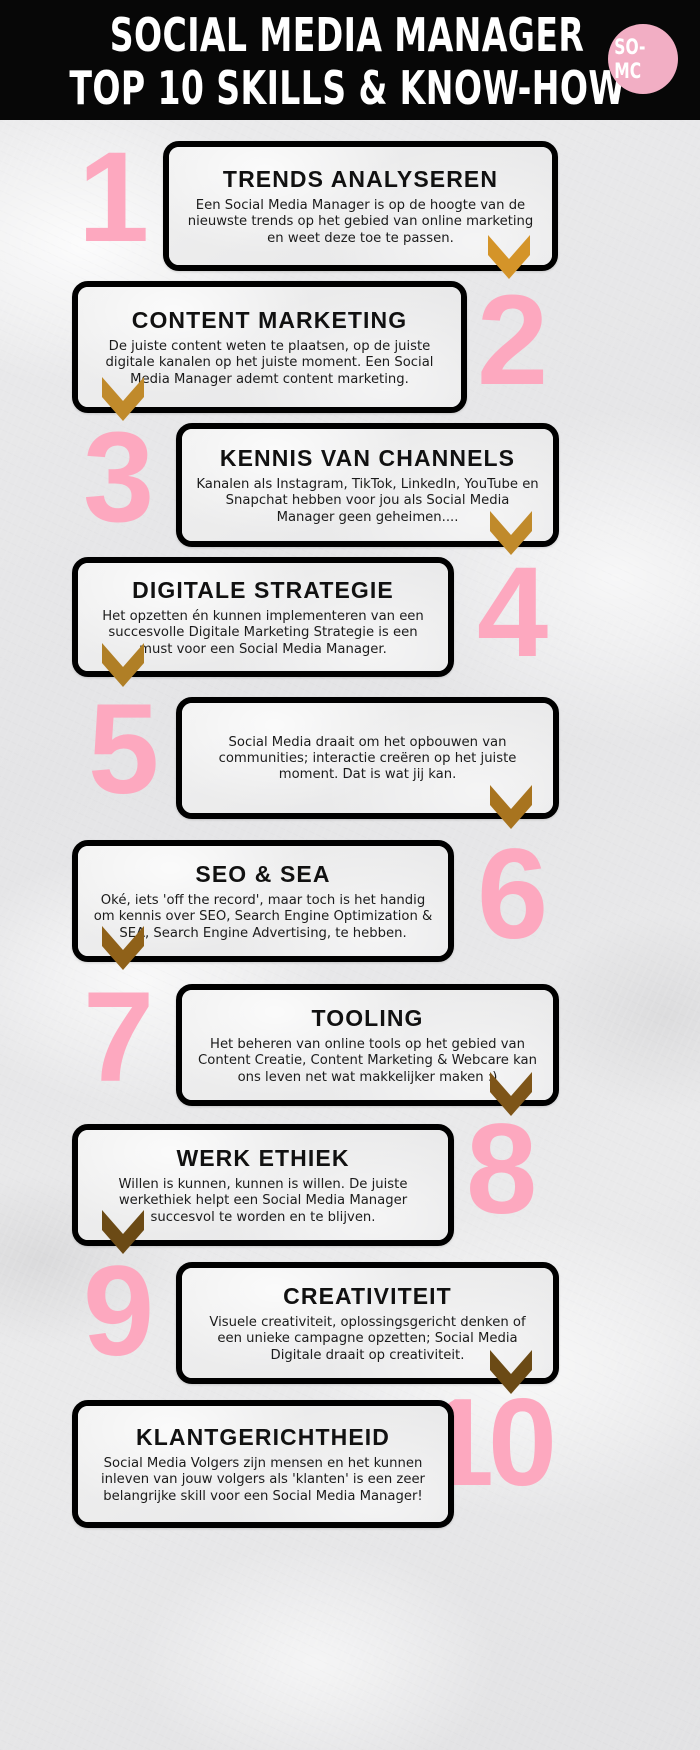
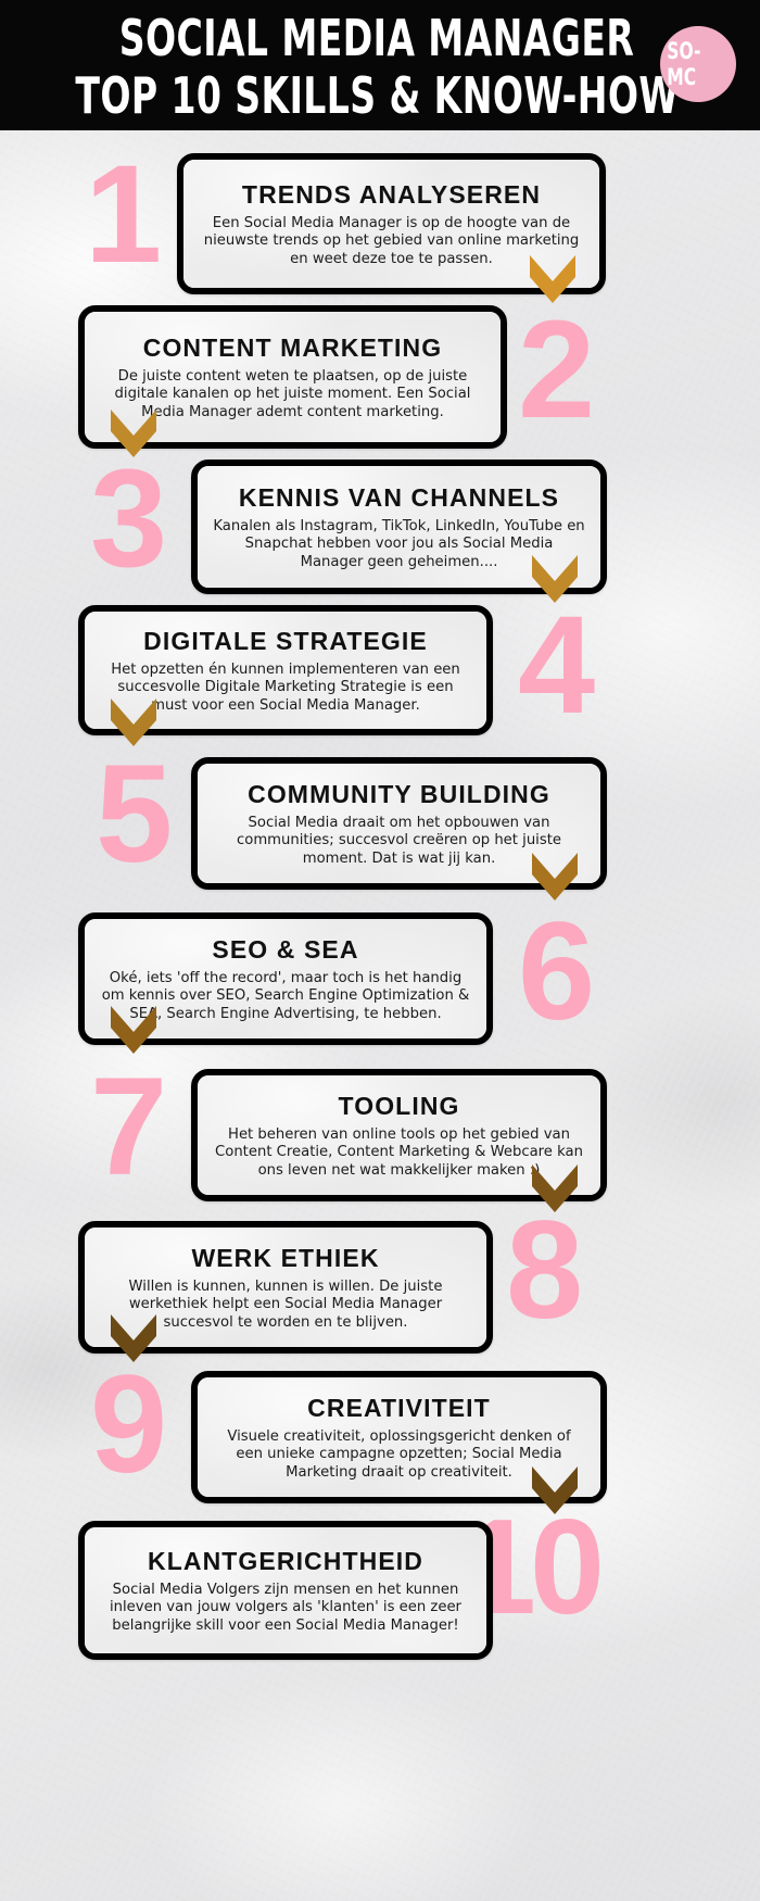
  SOCIAL MEDIA MANAGER
  TOP 10 SKILLS & KNOW-HOW
  SO-MC
  1
  TRENDS ANALYSEREN
  Een Social Media Manager is op de hoogte van de nieuwste trends op het gebied van online marketing en weet deze toe te passen.
  2
  CONTENT MARKETING
  De juiste content weten te plaatsen, op de juiste digitale kanalen op het juiste moment. Een Social Media Manager ademt content marketing.
  3
  KENNIS VAN CHANNELS
  Kanalen als Instagram, TikTok, LinkedIn, YouTube en Snapchat hebben voor jou als Social Media Manager geen geheimen....
  4
  DIGITALE STRATEGIE
  Het opzetten én kunnen implementeren van een succesvolle Digitale Marketing Strategie is een must voor een Social Media Manager.
  5
+ COMMUNITY BUILDING
- Social Media draait om het opbouwen van communities; interactie creëren op het juiste moment. Dat is wat jij kan.
+ Social Media draait om het opbouwen van communities; succesvol creëren op het juiste moment. Dat is wat jij kan.
  6
  SEO & SEA
  Oké, iets 'off the record', maar toch is het handig om kennis over SEO, Search Engine Optimization & SE, Search Engine Advertising, te hebben.
  7
  TOOLING
  Het beheren van online tools op het gebied van Content Creatie, Content Marketing & Webcare kan ons leven net wat makkelijker maken)
  8
  WERK ETHIEK
  Willen is kunnen, kunnen is willen. De juiste werkethiek helpt een Social Media Manager succesvol te worden en te blijven.
  9
  CREATIVITEIT
- Visuele creativiteit, oplossingsgericht denken of een unieke campagne opzetten; Social Media Digitale draait op creativiteit.
+ Visuele creativiteit, oplossingsgericht denken of een unieke campagne opzetten; Social Media Marketing draait op creativiteit.
  10
  KLANTGERICHTHEID
  Social Media Volgers zijn mensen en het kunnen inleven van jouw volgers als 'klanten' is een zeer belangrijke skill voor een Social Media Manager!
